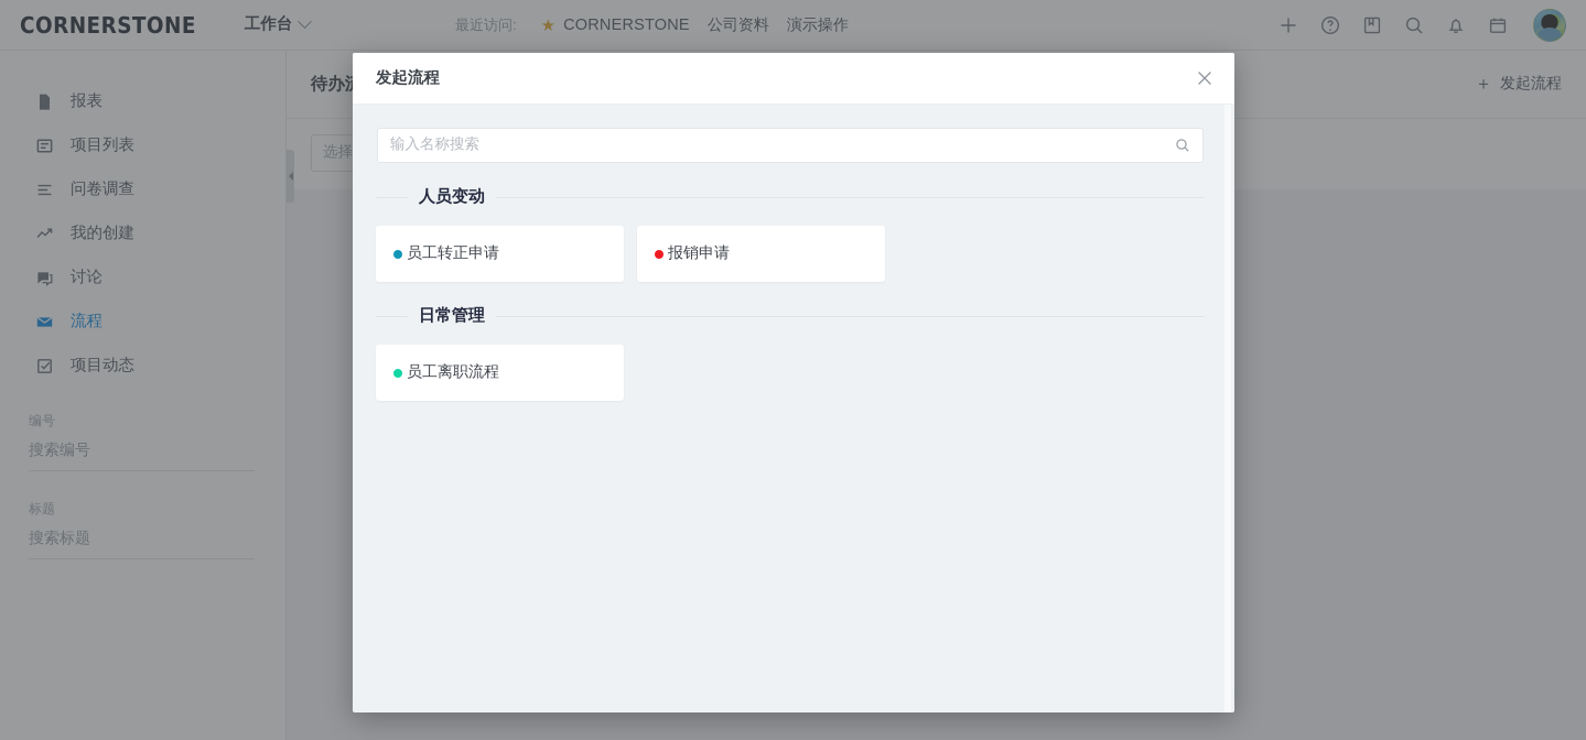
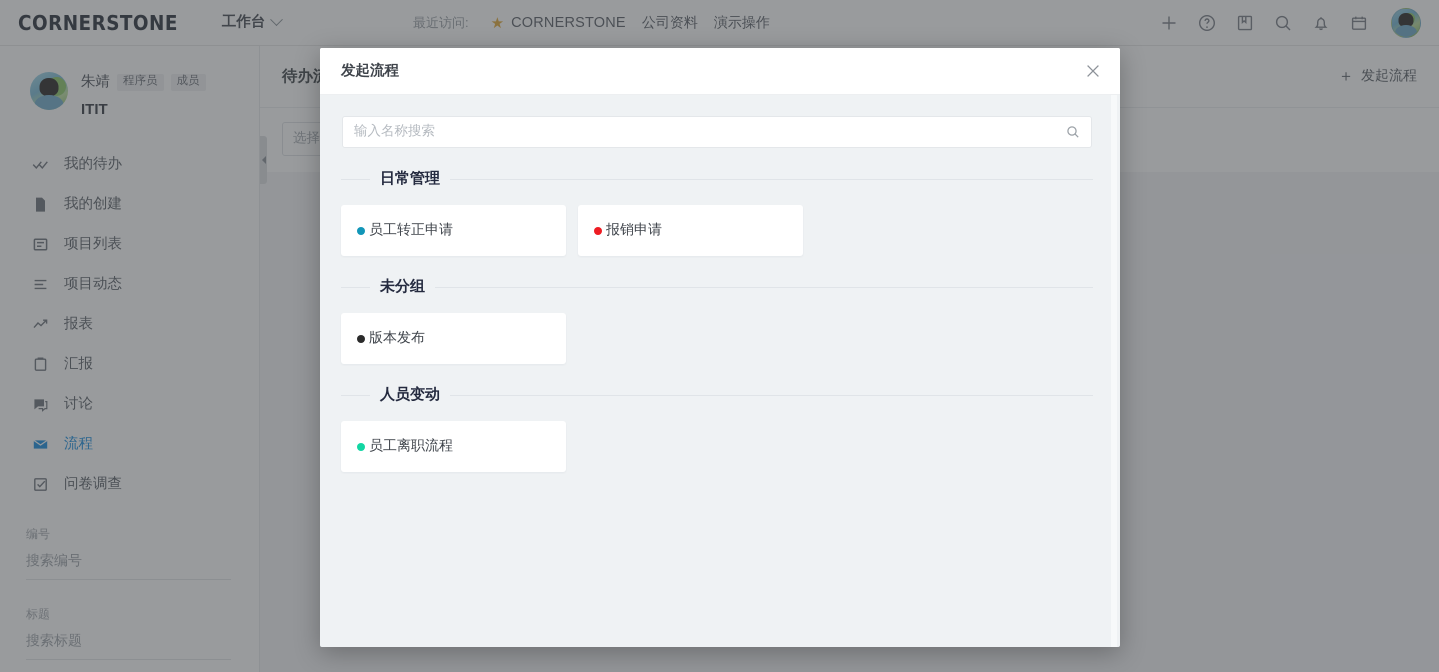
  CORNERSTONE
  工作台
  最近访问:
  ★
  CORNERSTONE
  公司资料
  演示操作
+ 朱靖
+ 程序员
+ 成员
+ ITIT
+ 我的待办
- 报表
+ 我的创建
  项目列表
- 问卷调查
+ 项目动态
- 我的创建
+ 报表
+ 汇报
  讨论
  流程
- 项目动态
+ 问卷调查
  编号
  搜索编号
  标题
  搜索标题
  ＋
  发起流程
  发起流程
  输入名称搜索
- 人员变动
+ 日常管理
  员工转正申请
  报销申请
+ 未分组
+ 版本发布
- 日常管理
+ 人员变动
  员工离职流程
